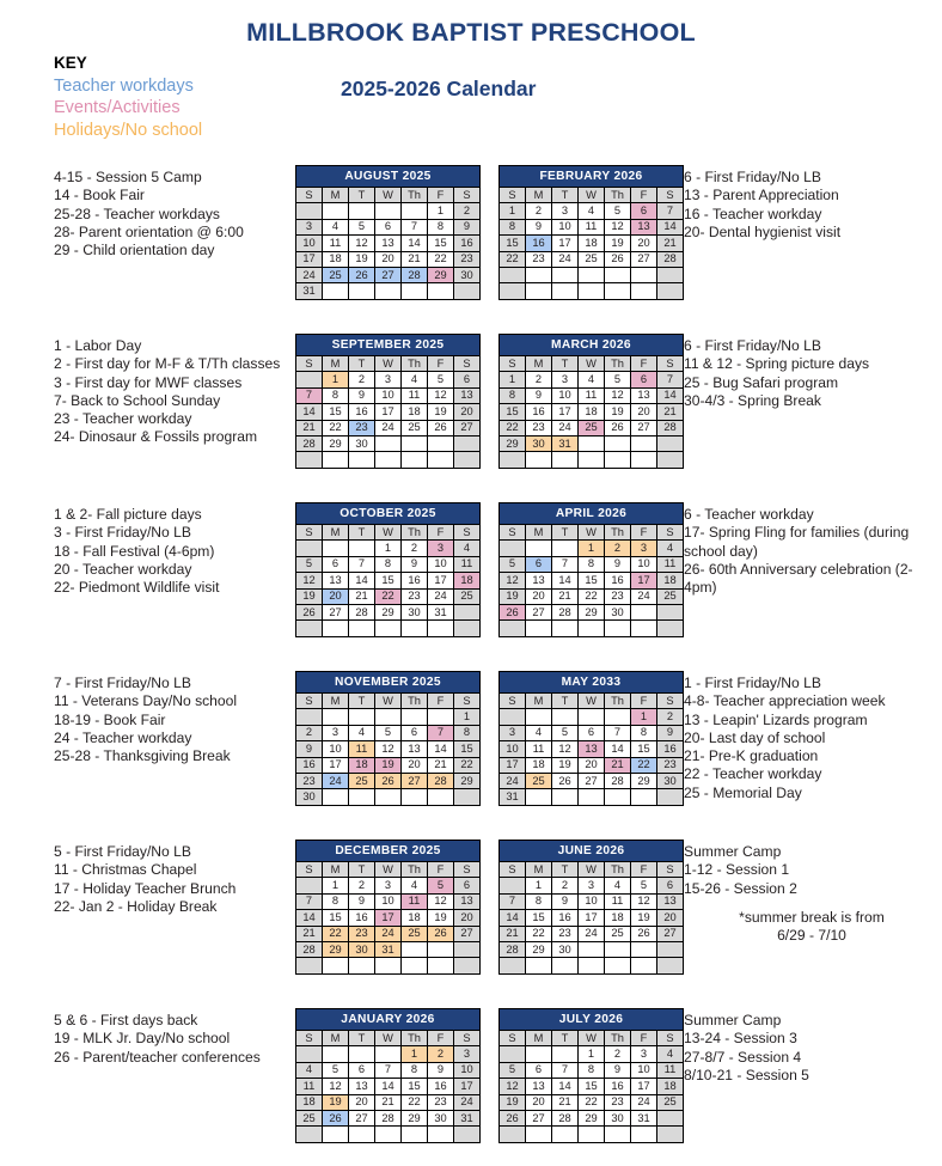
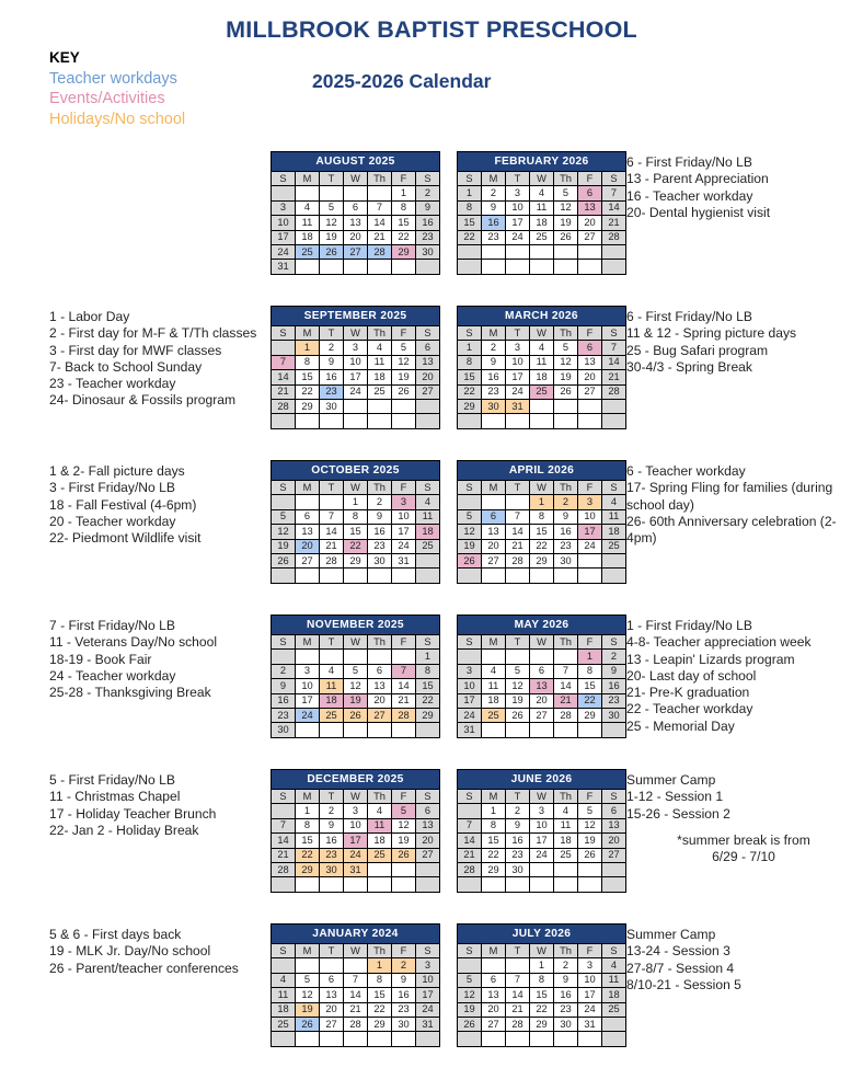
  MILLBROOK BAPTIST PRESCHOOL
  KEY
  Teacher workdays
  Events/Activities
  Holidays/No school
  2025-2026 Calendar
- 4-15 - Session 5 Camp
- 14 - Book Fair
- 25-28 - Teacher workdays
- 28- Parent orientation @ 6:00
- 29 - Child orientation day
  AUGUST 2025
  S	M	T	W	Th	F	S
  					1	2
  3	4	5	6	7	8	9
  10	11	12	13	14	15	16
  17	18	19	20	21	22	23
  24	25	26	27	28	29	30
  31
  FEBRUARY 2026
  S	M	T	W	Th	F	S
  1	2	3	4	5	6	7
  8	9	10	11	12	13	14
  15	16	17	18	19	20	21
  22	23	24	25	26	27	28
  6 - First Friday/No LB
  13 - Parent Appreciation
  16 - Teacher workday
  20- Dental hygienist visit
  1 - Labor Day
  2 - First day for M-F & T/Th classes
  3 - First day for MWF classes
  7- Back to School Sunday
  23 - Teacher workday
  24- Dinosaur & Fossils program
  SEPTEMBER 2025
  S	M	T	W	Th	F	S
  	1	2	3	4	5	6
  7	8	9	10	11	12	13
  14	15	16	17	18	19	20
  21	22	23	24	25	26	27
  28	29	30
  MARCH 2026
  S	M	T	W	Th	F	S
  1	2	3	4	5	6	7
  8	9	10	11	12	13	14
  15	16	17	18	19	20	21
  22	23	24	25	26	27	28
  29	30	31
  6 - First Friday/No LB
  11 & 12 - Spring picture days
  25 - Bug Safari program
  30-4/3 - Spring Break
  1 & 2- Fall picture days
  3 - First Friday/No LB
  18 - Fall Festival (4-6pm)
  20 - Teacher workday
  22- Piedmont Wildlife visit
  OCTOBER 2025
  S	M	T	W	Th	F	S
  			1	2	3	4
  5	6	7	8	9	10	11
  12	13	14	15	16	17	18
  19	20	21	22	23	24	25
  26	27	28	29	30	31
  APRIL 2026
  S	M	T	W	Th	F	S
  			1	2	3	4
  5	6	7	8	9	10	11
  12	13	14	15	16	17	18
  19	20	21	22	23	24	25
  26	27	28	29	30
  6 - Teacher workday
  17- Spring Fling for families (during school day)
  26- 60th Anniversary celebration (2-4pm)
  7 - First Friday/No LB
  11 - Veterans Day/No school
  18-19 - Book Fair
  24 - Teacher workday
  25-28 - Thanksgiving Break
  NOVEMBER 2025
  S	M	T	W	Th	F	S
  						1
  2	3	4	5	6	7	8
  9	10	11	12	13	14	15
  16	17	18	19	20	21	22
  23	24	25	26	27	28	29
  30
- MAY 2033
+ MAY 2026
  S	M	T	W	Th	F	S
  					1	2
  3	4	5	6	7	8	9
  10	11	12	13	14	15	16
  17	18	19	20	21	22	23
  24	25	26	27	28	29	30
  31
  1 - First Friday/No LB
  4-8- Teacher appreciation week
  13 - Leapin' Lizards program
  20- Last day of school
  21- Pre-K graduation
  22 - Teacher workday
  25 - Memorial Day
  5 - First Friday/No LB
  11 - Christmas Chapel
  17 - Holiday Teacher Brunch
  22- Jan 2 - Holiday Break
  DECEMBER 2025
  S	M	T	W	Th	F	S
  	1	2	3	4	5	6
  7	8	9	10	11	12	13
  14	15	16	17	18	19	20
  21	22	23	24	25	26	27
  28	29	30	31
  JUNE 2026
  S	M	T	W	Th	F	S
  	1	2	3	4	5	6
  7	8	9	10	11	12	13
  14	15	16	17	18	19	20
  21	22	23	24	25	26	27
  28	29	30
  Summer Camp
  1-12 - Session 1
  15-26 - Session 2
  *summer break is from
  6/29 - 7/10
  5 & 6 - First days back
  19 - MLK Jr. Day/No school
  26 - Parent/teacher conferences
- JANUARY 2026
+ JANUARY 2024
  S	M	T	W	Th	F	S
  				1	2	3
  4	5	6	7	8	9	10
  11	12	13	14	15	16	17
  18	19	20	21	22	23	24
  25	26	27	28	29	30	31
  JULY 2026
  S	M	T	W	Th	F	S
  			1	2	3	4
  5	6	7	8	9	10	11
  12	13	14	15	16	17	18
  19	20	21	22	23	24	25
  26	27	28	29	30	31
  Summer Camp
  13-24 - Session 3
  27-8/7 - Session 4
  8/10-21 - Session 5
